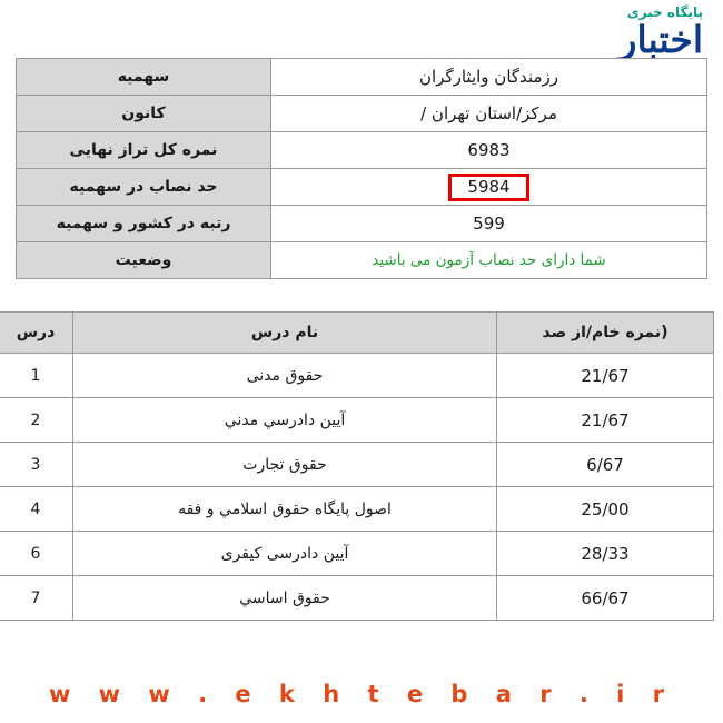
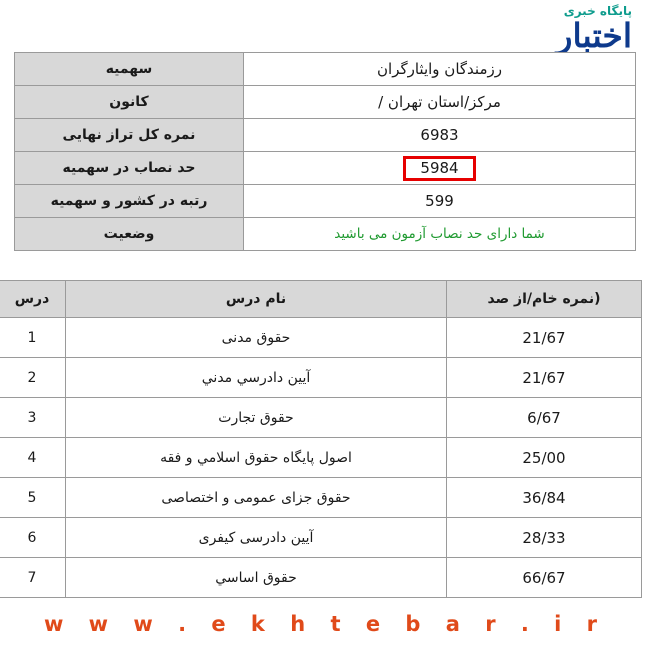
  پایگاه خبری
  اختبار
  رزمندگان وایثارگران	سهمیه
  مرکز/استان تهران /	کانون
  6983	نمره کل تراز نهایی
  5984	حد نصاب در سهمیه
  599	رتبه در کشور و سهمیه
  شما دارای حد نصاب آزمون می باشید	وضعیت
  (نمره خام/از صد	نام درس	درس
  21/67	حقوق مدنی	1
  21/67	آیین دادرسي مدني	2
  6/67	حقوق تجارت	3
  25/00	اصول پایگاه حقوق اسلامي و فقه	4
+ 36/84	حقوق جزای عمومی و اختصاصی	5
  28/33	آیین دادرسی کیفری	6
  66/67	حقوق اساسي	7
  w w w . e k h t e b a r . i r
